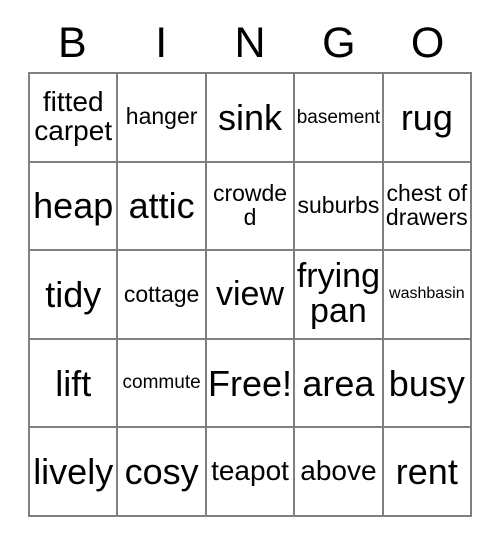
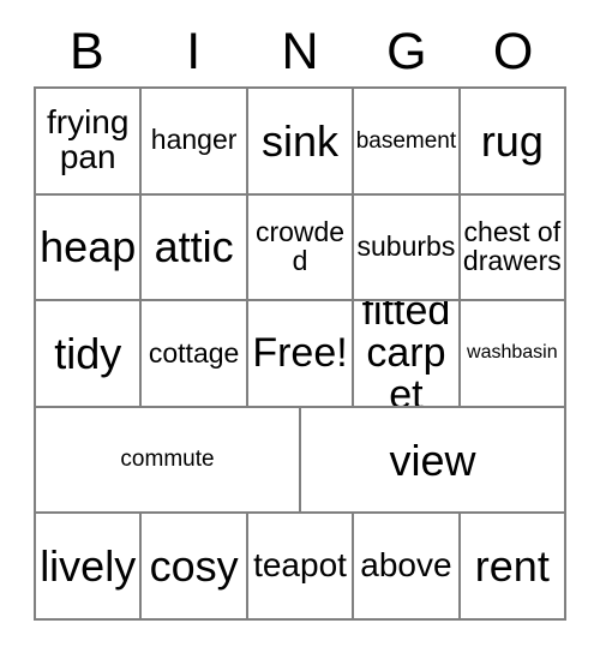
  B
  I
  N
  G
  O
- fitted carpet
+ frying pan
  hanger
  sink
  basement
  rug
  heap
  attic
  crowded
  suburbs
  chest of drawers
  tidy
  cottage
- view
+ Free!
- frying pan
+ fitted carpet
  washbasin
- lift
  commute
- Free!
+ view
- area
- busy
  lively
  cosy
  teapot
  above
  rent
